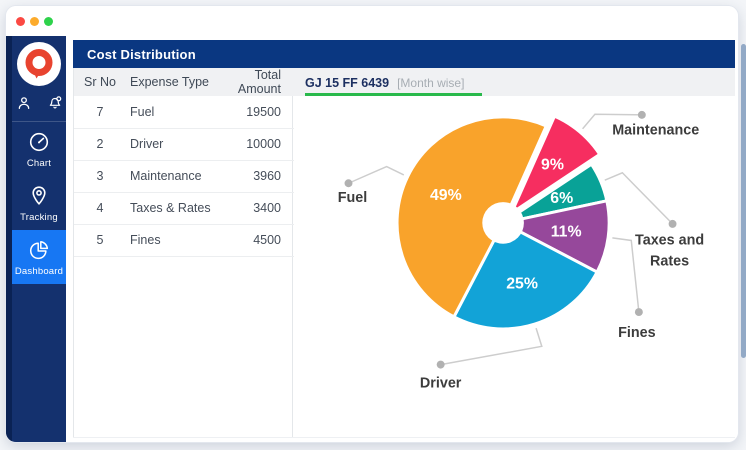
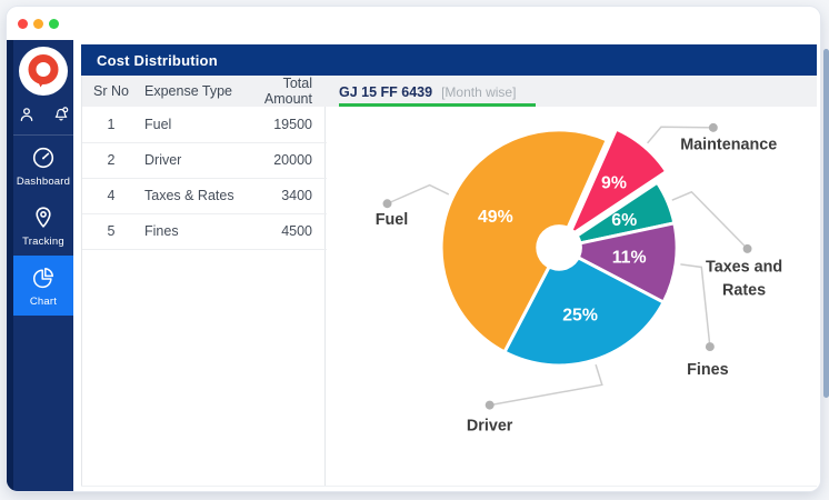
- Chart
+ Dashboard
  Tracking
- Dashboard
+ Chart
  Cost Distribution
  Sr No	Expense Type	Total Amount
- 7	Fuel	19500
+ 1	Fuel	19500
- 2	Driver	10000
+ 2	Driver	20000
- 3	Maintenance	3960
  4	Taxes & Rates	3400
  5	Fines	4500
  GJ 15 FF 6439
  [Month wise]
  9%
  Maintenance
  6%
  Taxes and Rates
  11%
  Fines
  25%
  Driver
  49%
  Fuel
